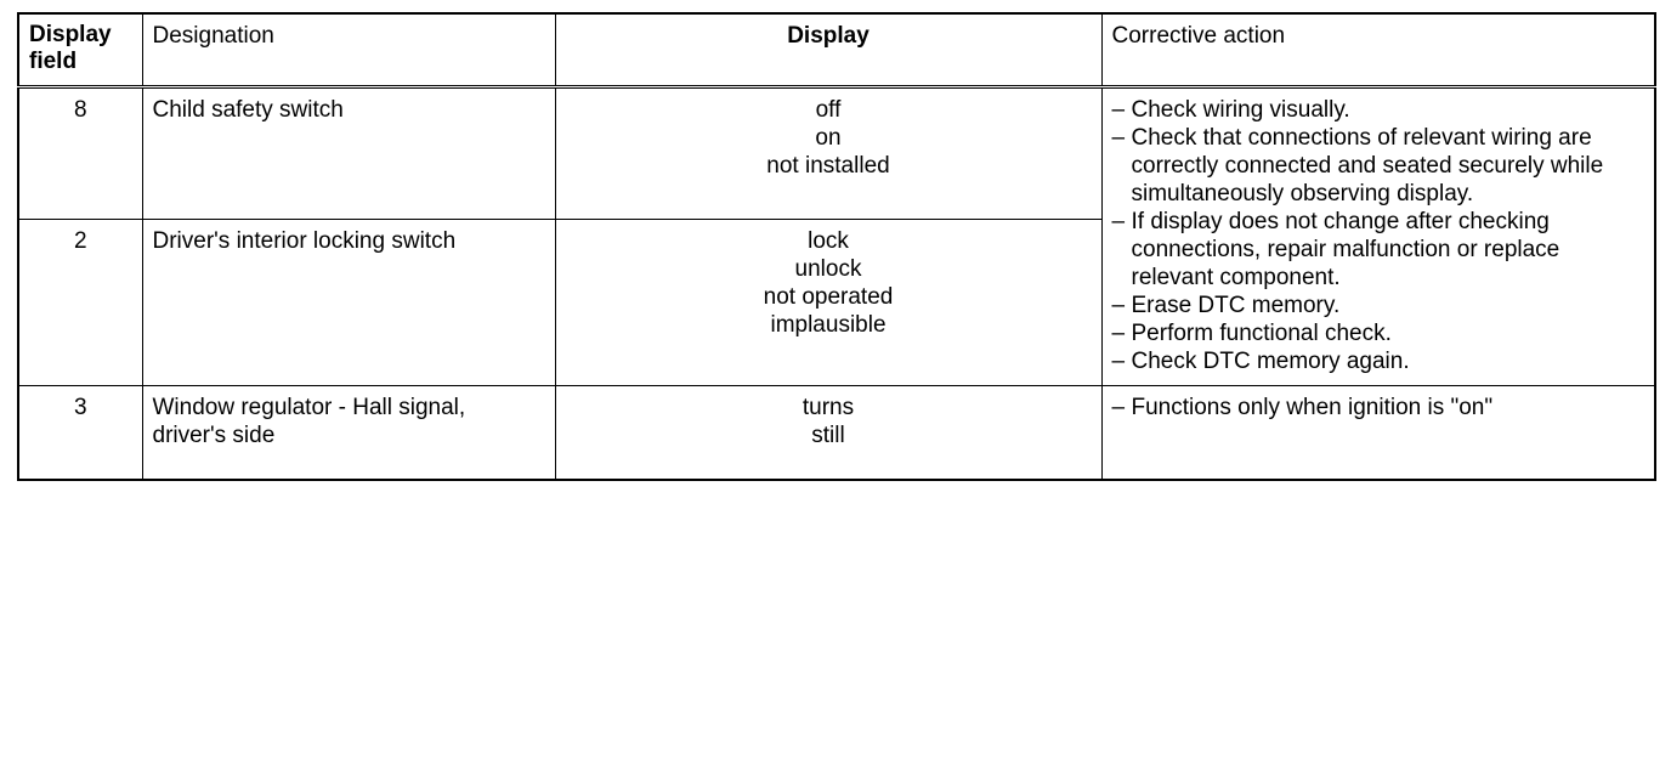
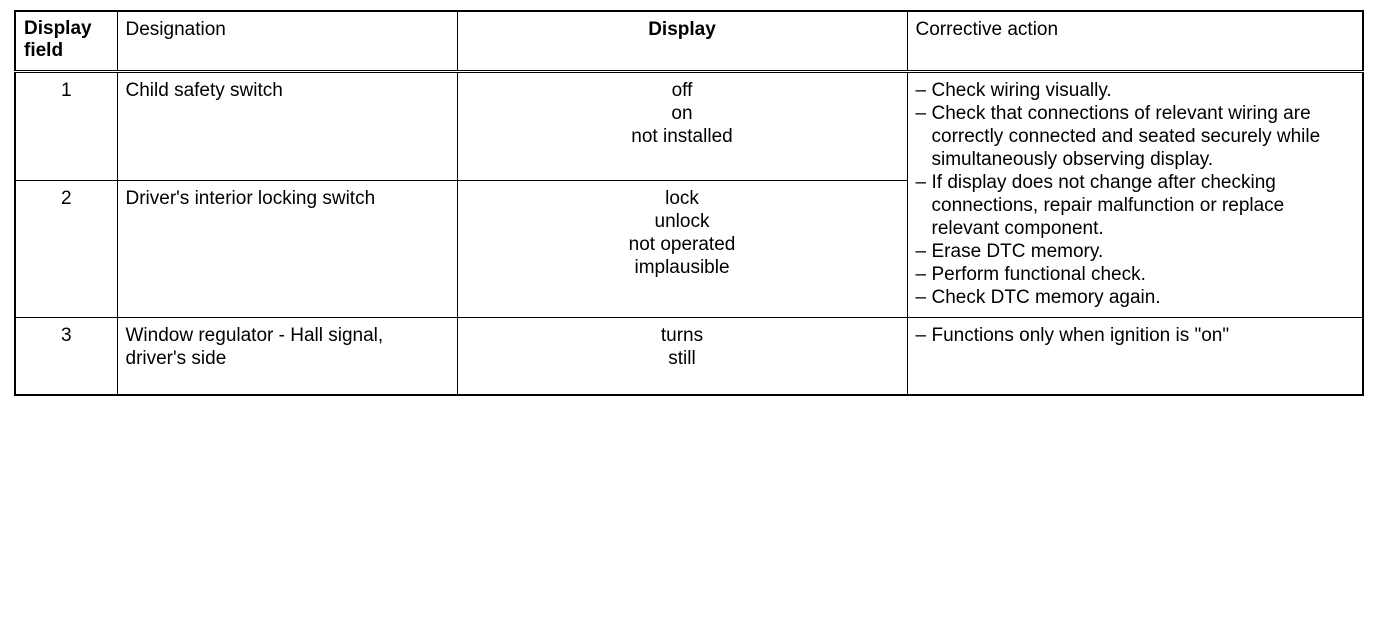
  Display field	Designation	Display	Corrective action
- 8	Child safety switch	off on not installed	– Check wiring visually. – Check that connections of relevant wiring are correctly connected and seated securely while simultaneously observing display. – If display does not change after checking connections, repair malfunction or replace relevant component. – Erase DTC memory. – Perform functional check. – Check DTC memory again.
+ 1	Child safety switch	off on not installed	– Check wiring visually. – Check that connections of relevant wiring are correctly connected and seated securely while simultaneously observing display. – If display does not change after checking connections, repair malfunction or replace relevant component. – Erase DTC memory. – Perform functional check. – Check DTC memory again.
  2	Driver's interior locking switch	lock unlock not operated implausible
  3	Window regulator - Hall signal, driver's side	turns still	– Functions only when ignition is "on"
